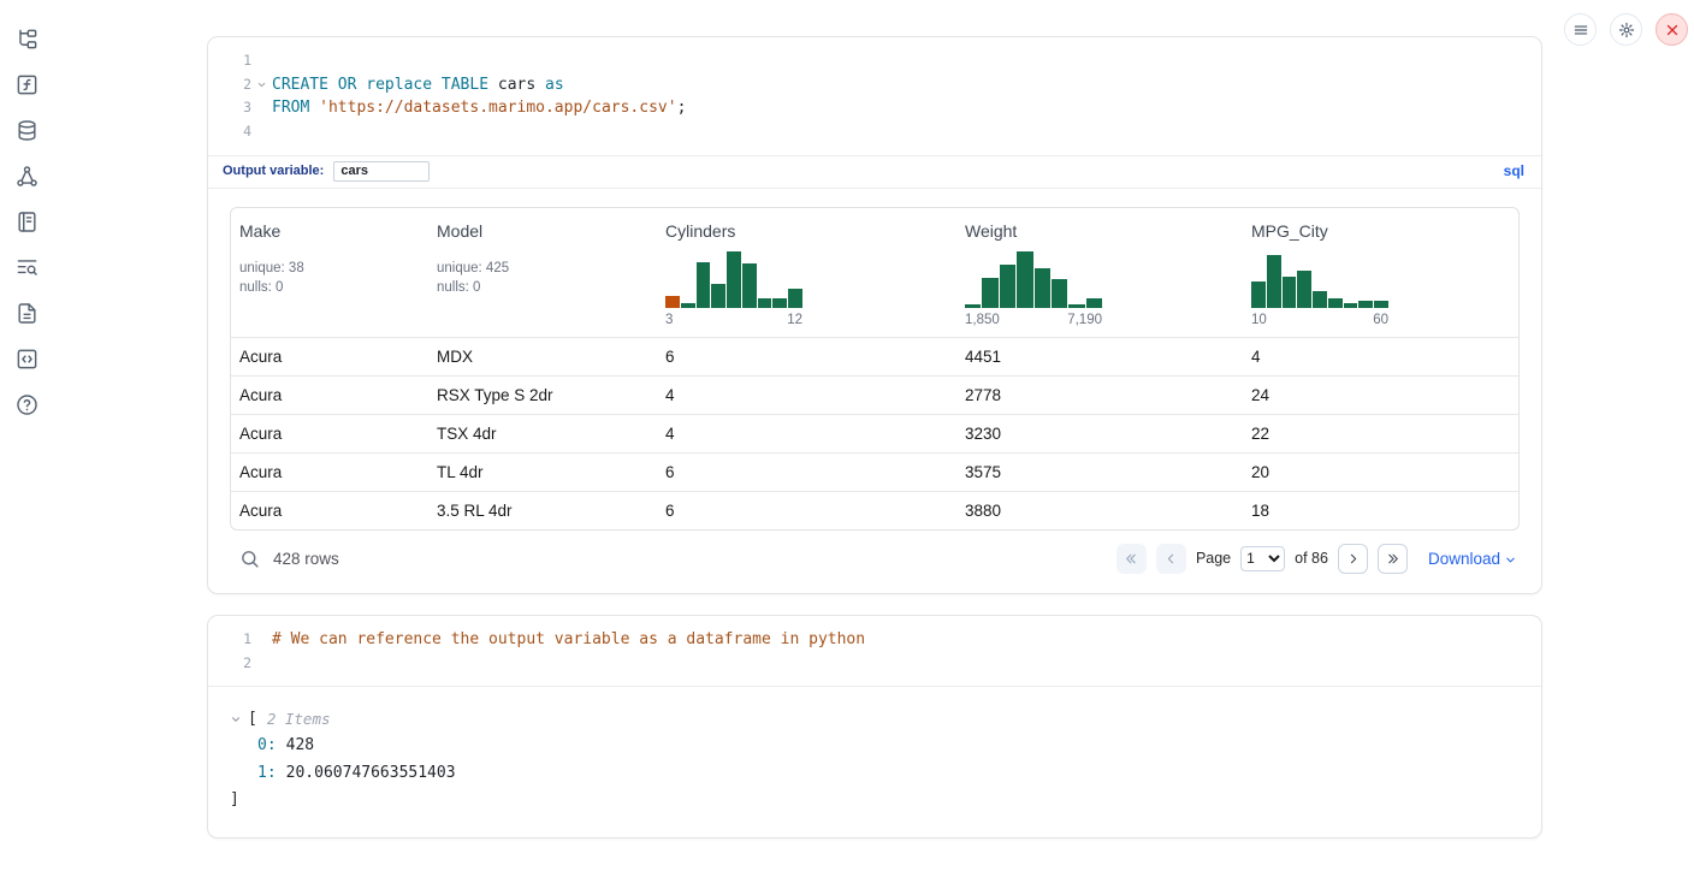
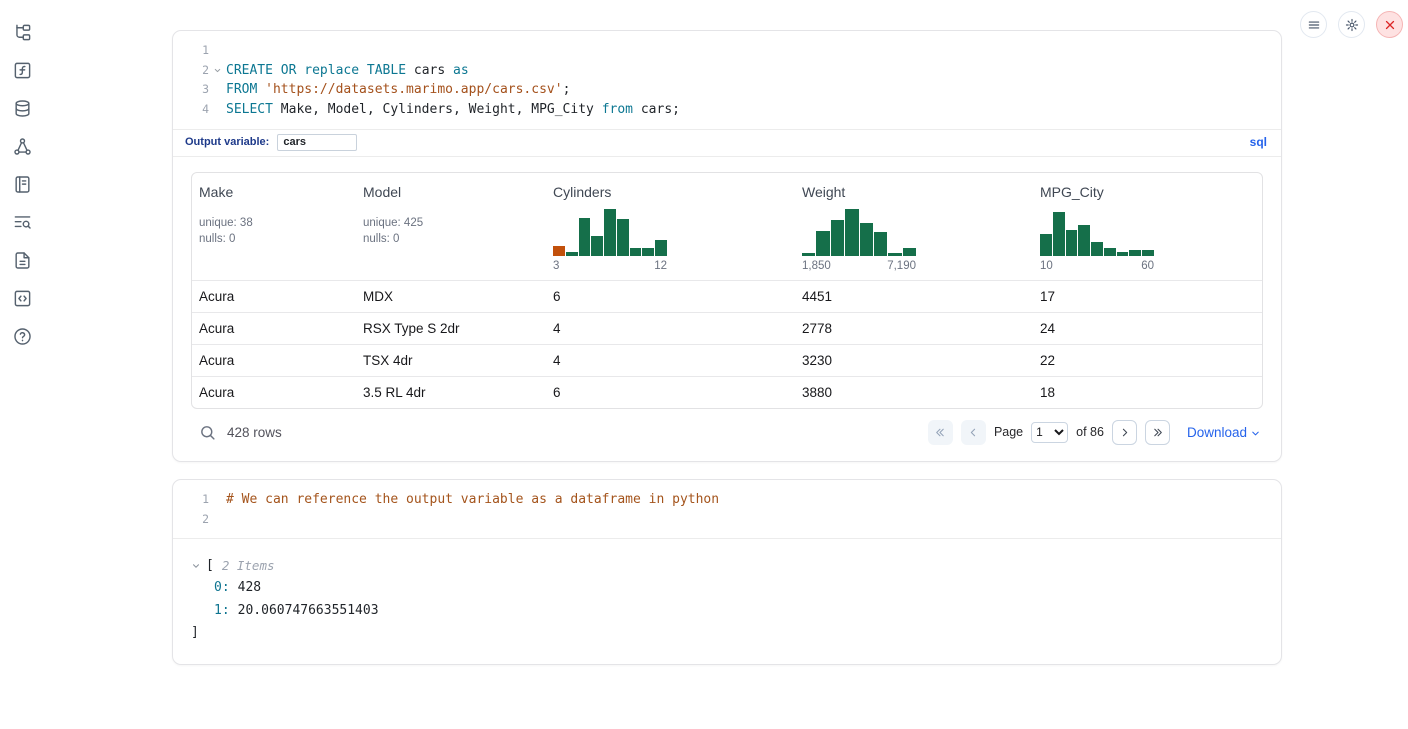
  1
  2
  CREATE OR replace TABLE cars as
  3
  FROM 'https://datasets.marimo.app/cars.csv';
  4
+ SELECT Make, Model, Cylinders, Weight, MPG_City from cars;
  Output variable:
  cars
  sql
  Makeunique: 38nulls: 0	Modelunique: 425nulls: 0	Cylinders3 12	Weight1,850 7,190	MPG_City10 60
- Acura	MDX	6	4451	4
+ Acura	MDX	6	4451	17
  Acura	RSX Type S 2dr	4	2778	24
  Acura	TSX 4dr	4	3230	22
- Acura	TL 4dr	6	3575	20
  Acura	3.5 RL 4dr	6	3880	18
  428 rows
  Page
  1
  of 86
  Download
  1
  # We can reference the output variable as a dataframe in python
  2
  [
  2 Items
  0:
  428
  1:
  20.060747663551403
  ]
